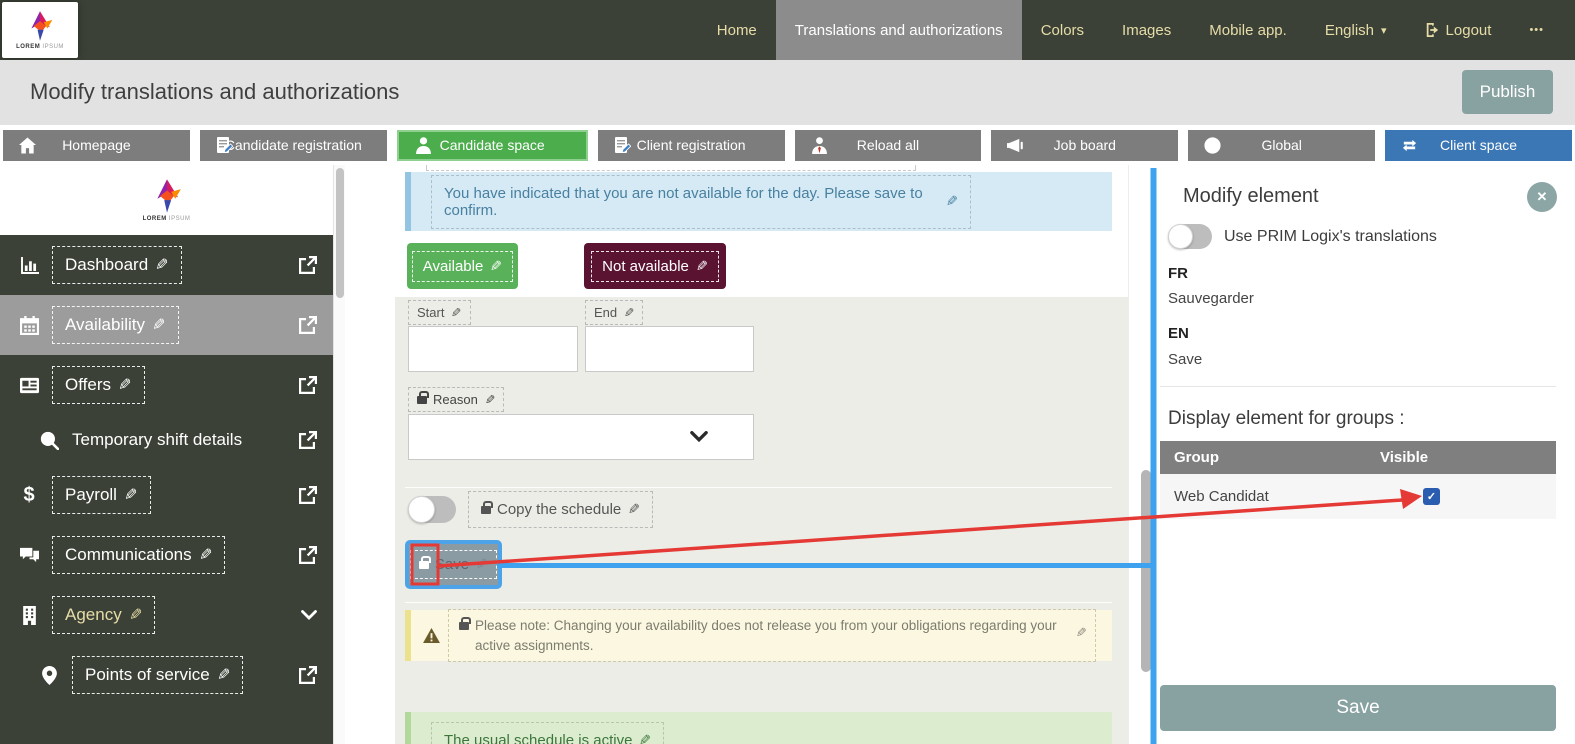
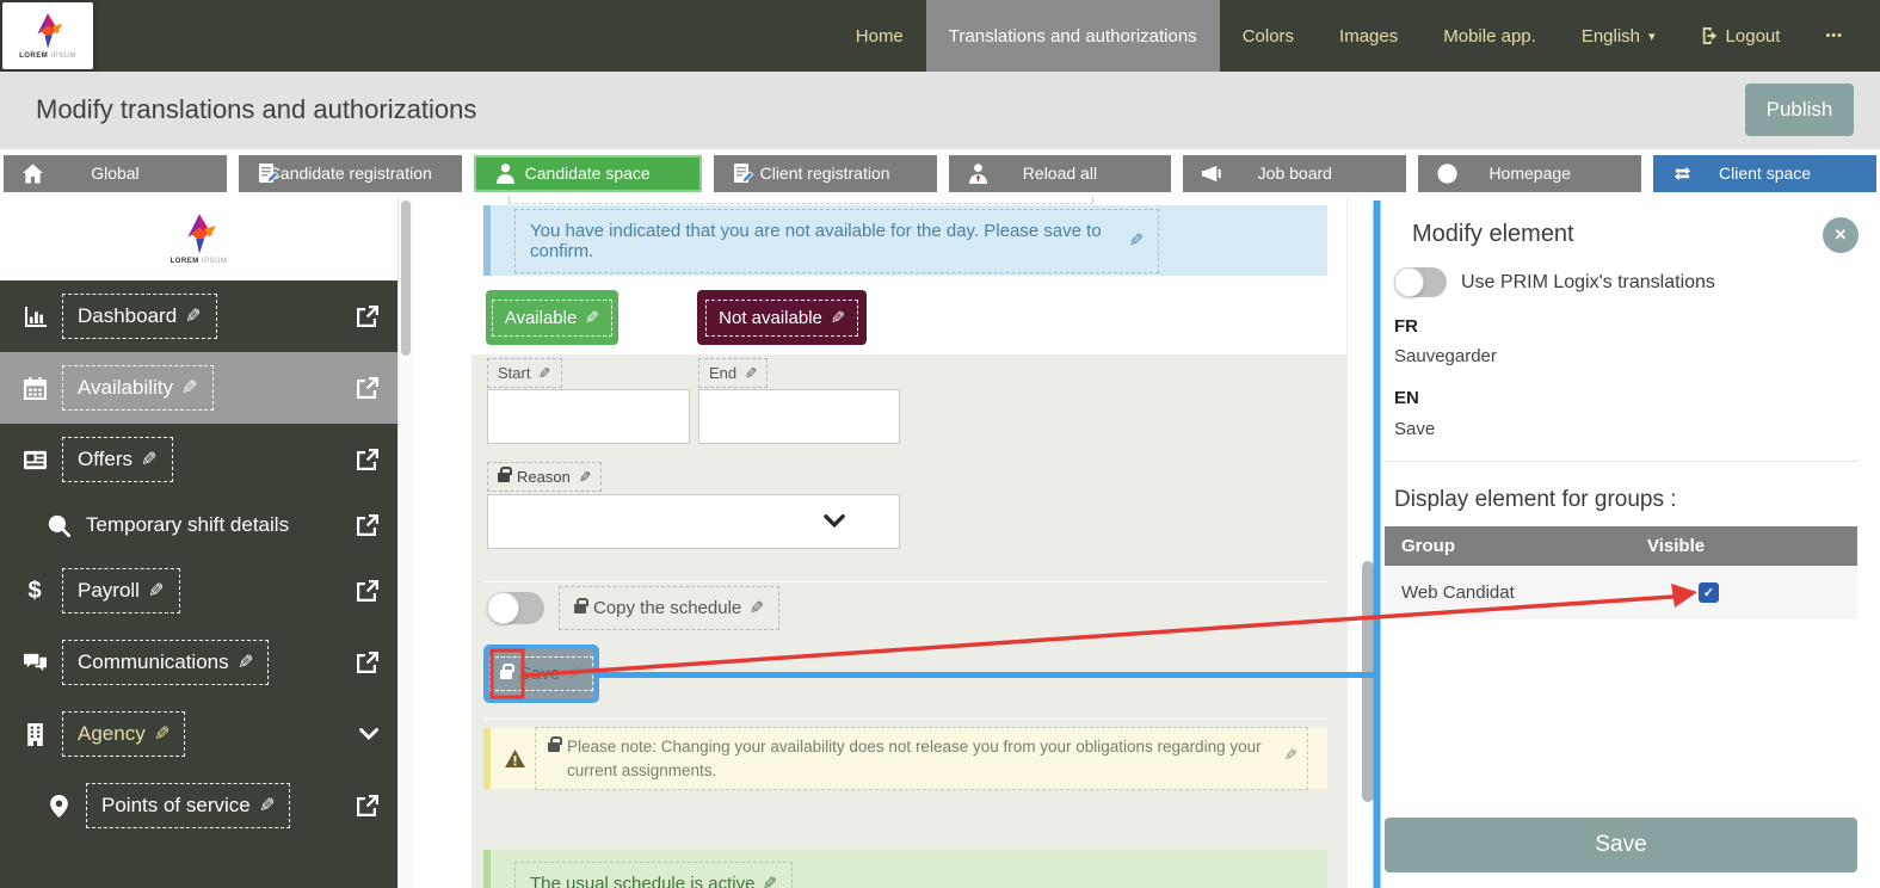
  Home
  Translations and authorizations
  Colors
  Images
  Mobile app.
  English
  Logout
  •••
  Modify translations and authorizations
  Publish
- Homepage
+ Global
  andidate registration
  Candidate space
  Client registration
  Reload all
  Job board
- Global
+ Homepage
  Client space
  Dashboard
  Availability
  Offers
  Temporary shift details
  $
  Payroll
  Communications
  Agency
  Points of service
  You have indicated that you are not available for the day. Please save to confirm.
  Available
  Not available
  Start
  End
  Reason
  Copy the schedule
- Please note: Changing your availability does not release you from your obligations regarding your active assignments.
+ Please note: Changing your availability does not release you from your obligations regarding your current assignments.
  The usual schedule is active
  Modify element
  Use PRIM Logix's translations
  FR
  Sauvegarder
  EN
  Save
  Display element for groups :
  Group
  Visible
  Web Candidat
  Save
